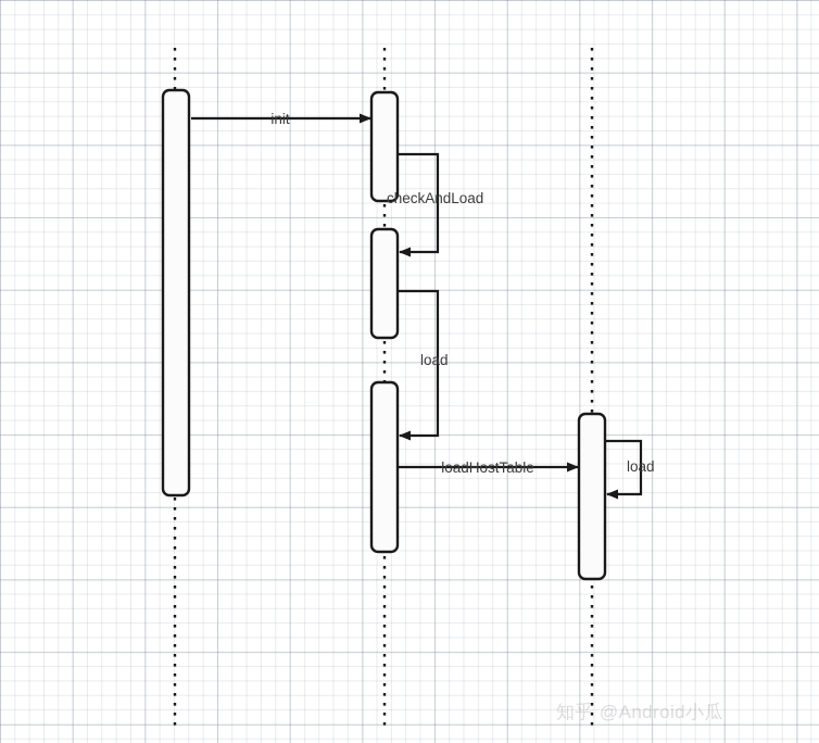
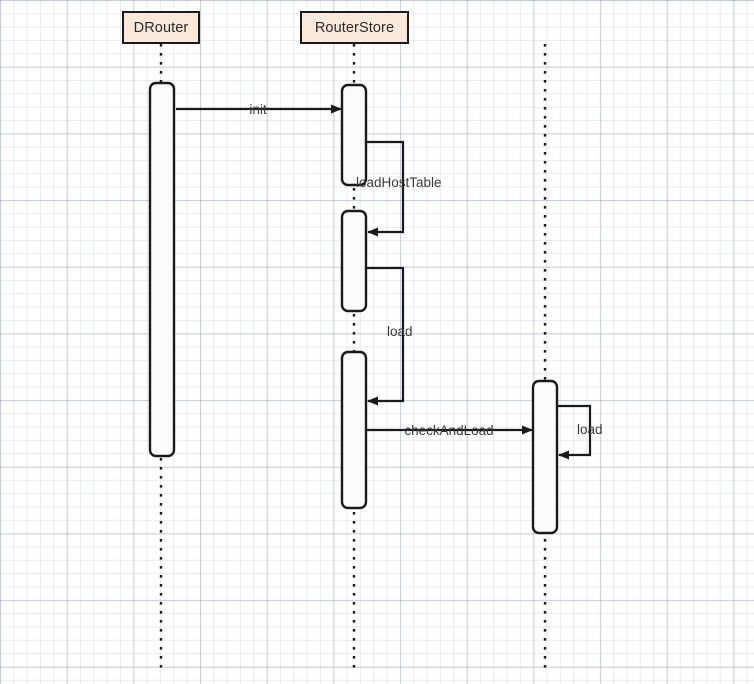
+ DRouter
+ RouterStore
  init
- checkAndLoad
+ loadHostTable
  load
- loadHostTable
+ checkAndLoad
  load
- 知乎 @Android小瓜
